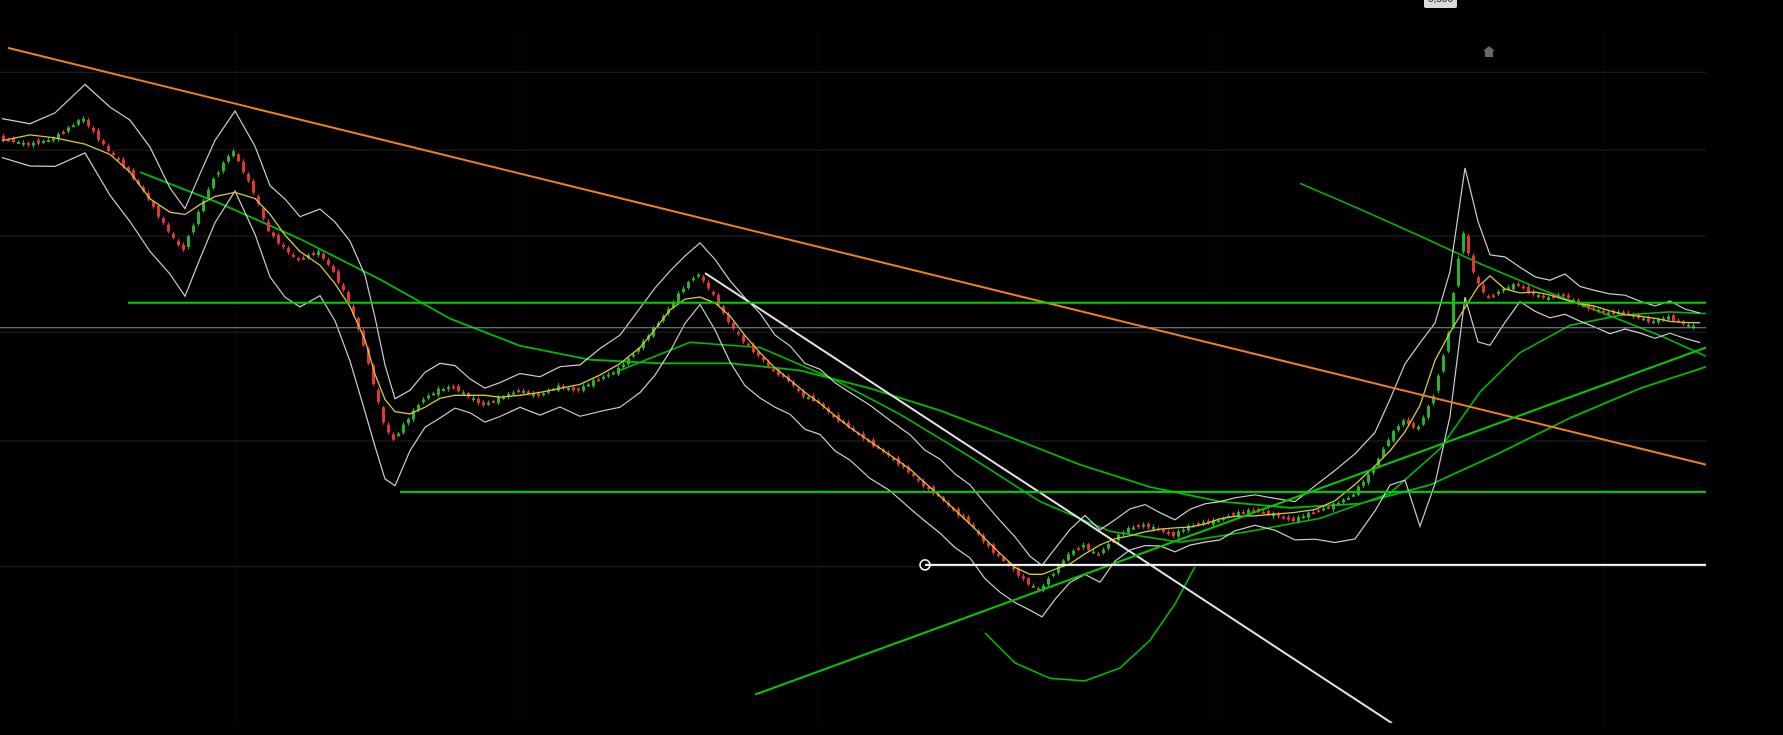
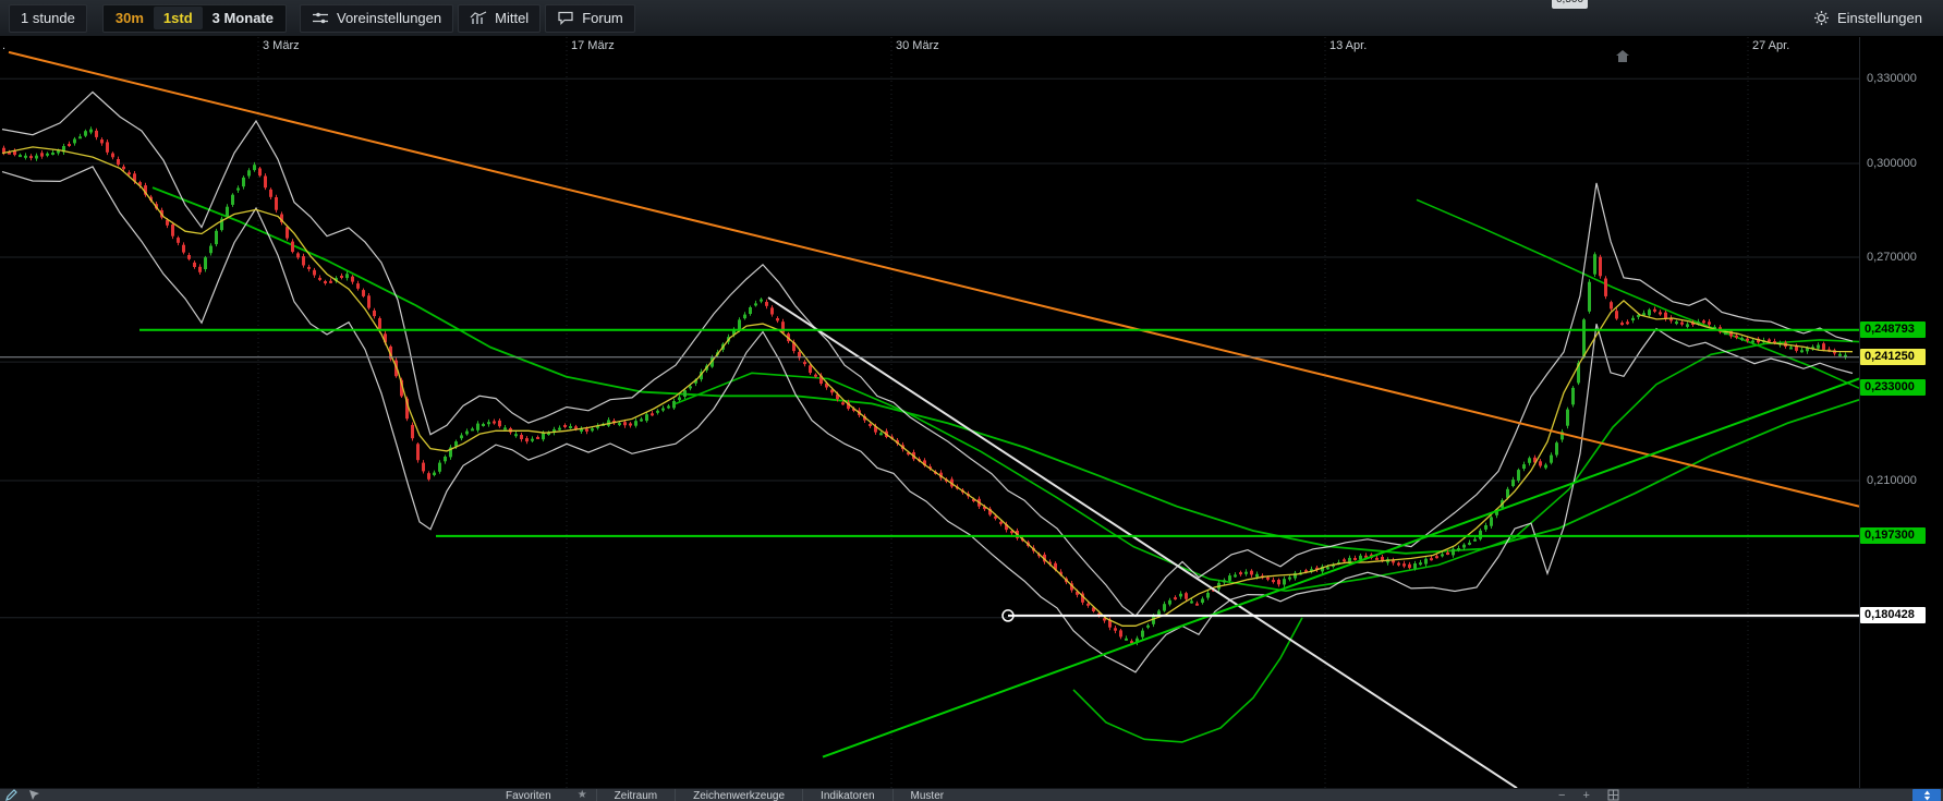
+ 1 stunde
+ 30m
+ 1std
+ 3 Monate
+ Voreinstellungen
+ Mittel
+ Forum
+ Einstellungen
+ .
+ 3 März
+ 17 März
+ 30 März
+ 13 Apr.
+ 27 Apr.
+ 0,330000
+ 0,300000
+ 0,270000
+ 0,210000
+ 0,248793
+ 0,241250
+ 0,233000
+ 0,197300
+ 0,180428
+ Favoriten
+ ★
+ Zeitraum
+ Zeichenwerkzeuge
+ Indikatoren
+ Muster
+ −
+ +
